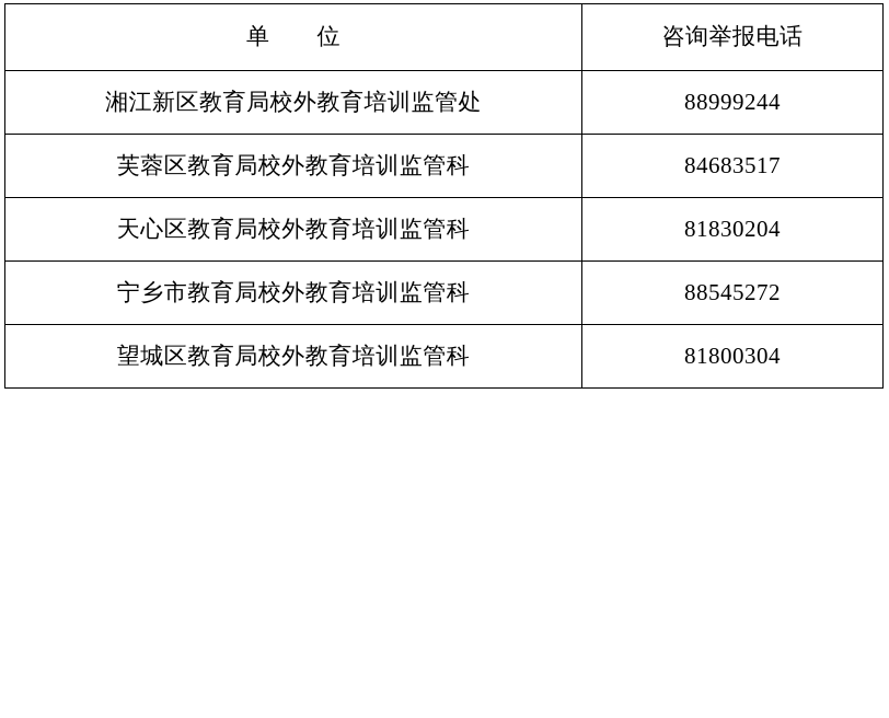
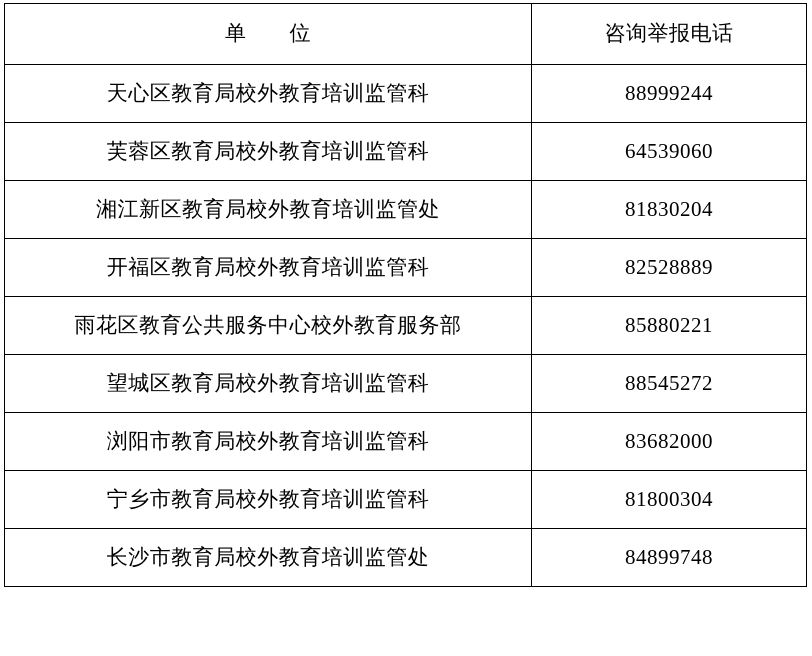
  单 位	咨询举报电话
- 湘江新区教育局校外教育培训监管处	88999244
+ 天心区教育局校外教育培训监管科	88999244
- 芙蓉区教育局校外教育培训监管科	84683517
+ 芙蓉区教育局校外教育培训监管科	64539060
- 天心区教育局校外教育培训监管科	81830204
+ 湘江新区教育局校外教育培训监管处	81830204
+ 开福区教育局校外教育培训监管科	82528889
+ 雨花区教育公共服务中心校外教育服务部	85880221
- 宁乡市教育局校外教育培训监管科	88545272
+ 望城区教育局校外教育培训监管科	88545272
+ 浏阳市教育局校外教育培训监管科	83682000
- 望城区教育局校外教育培训监管科	81800304
+ 宁乡市教育局校外教育培训监管科	81800304
+ 长沙市教育局校外教育培训监管处	84899748
